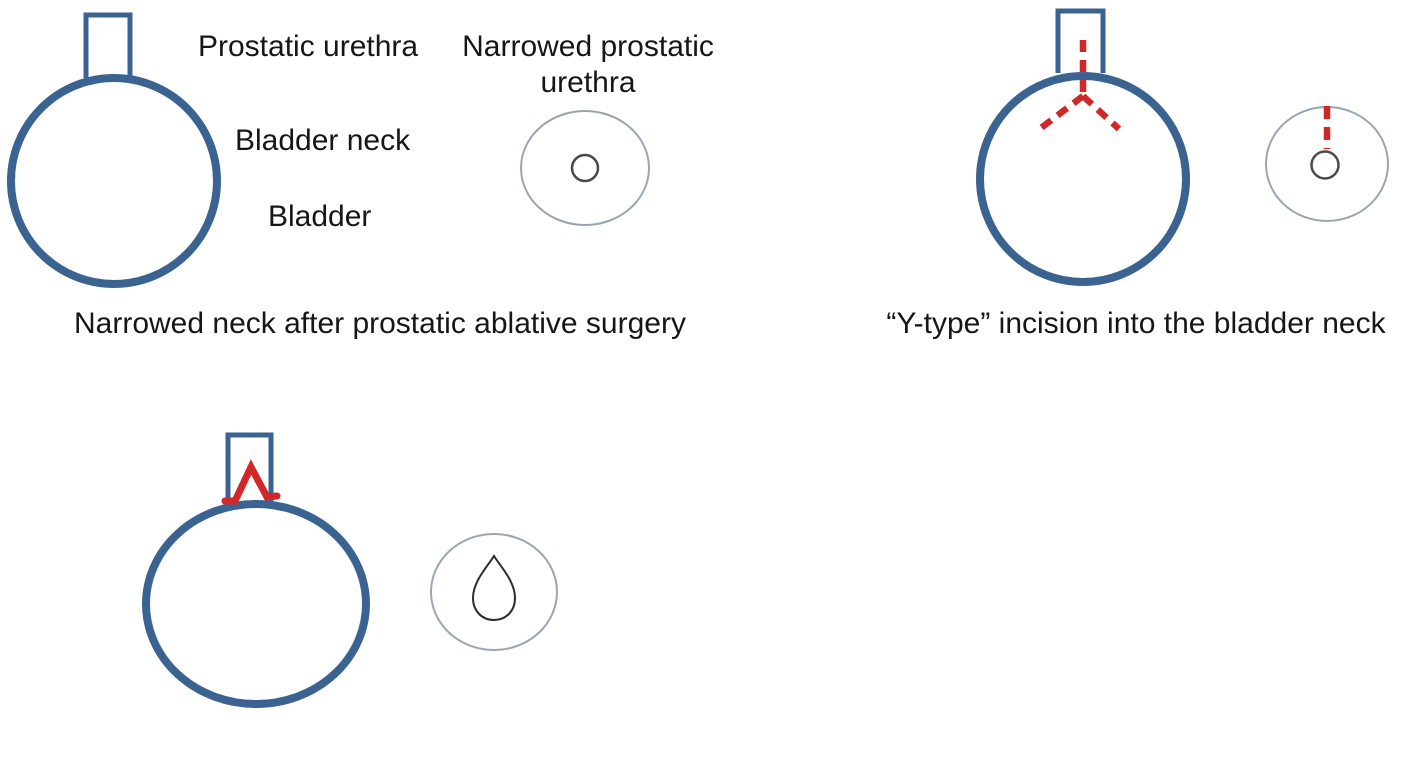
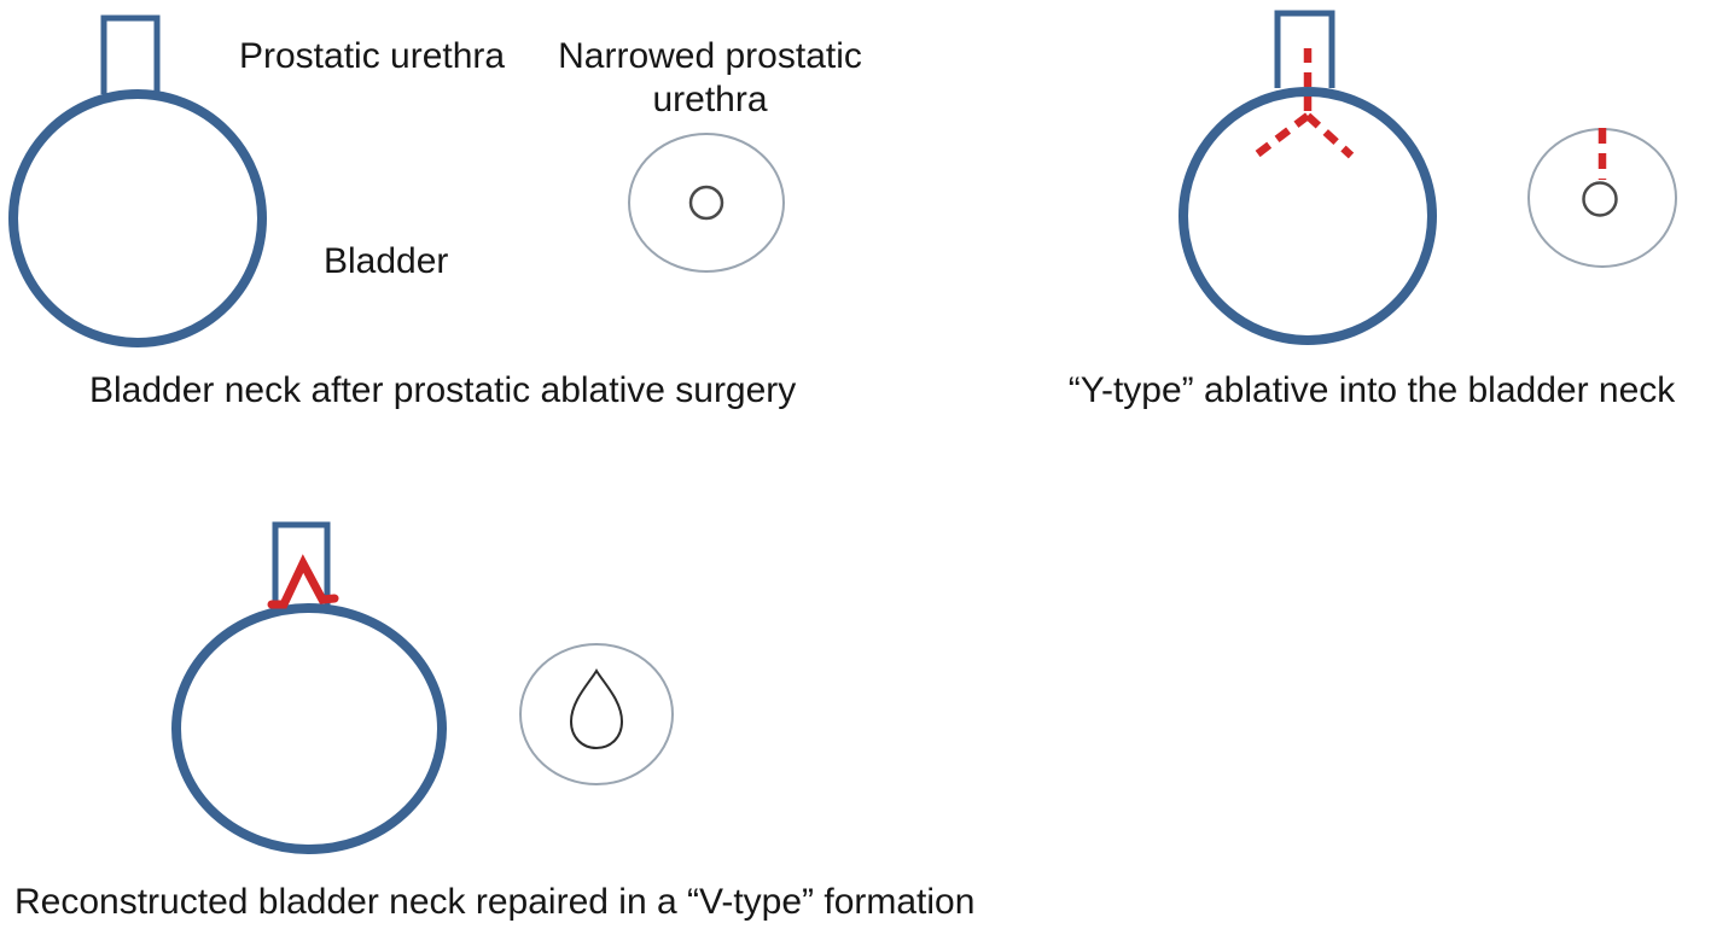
  Prostatic urethra
  Narrowed prostatic
  urethra
- Bladder neck
  Bladder
- Narrowed neck after prostatic ablative surgery
+ Bladder neck after prostatic ablative surgery
- “Y-type” incision into the bladder neck
+ “Y-type” ablative into the bladder neck
+ Reconstructed bladder neck repaired in a “V-type” formation
